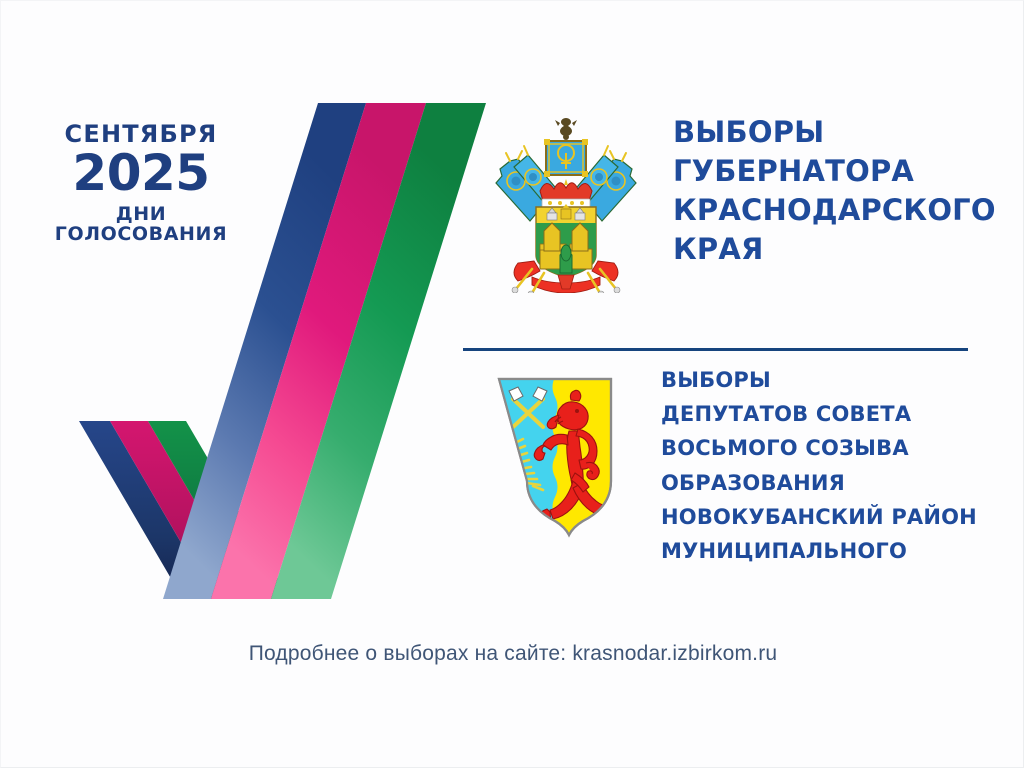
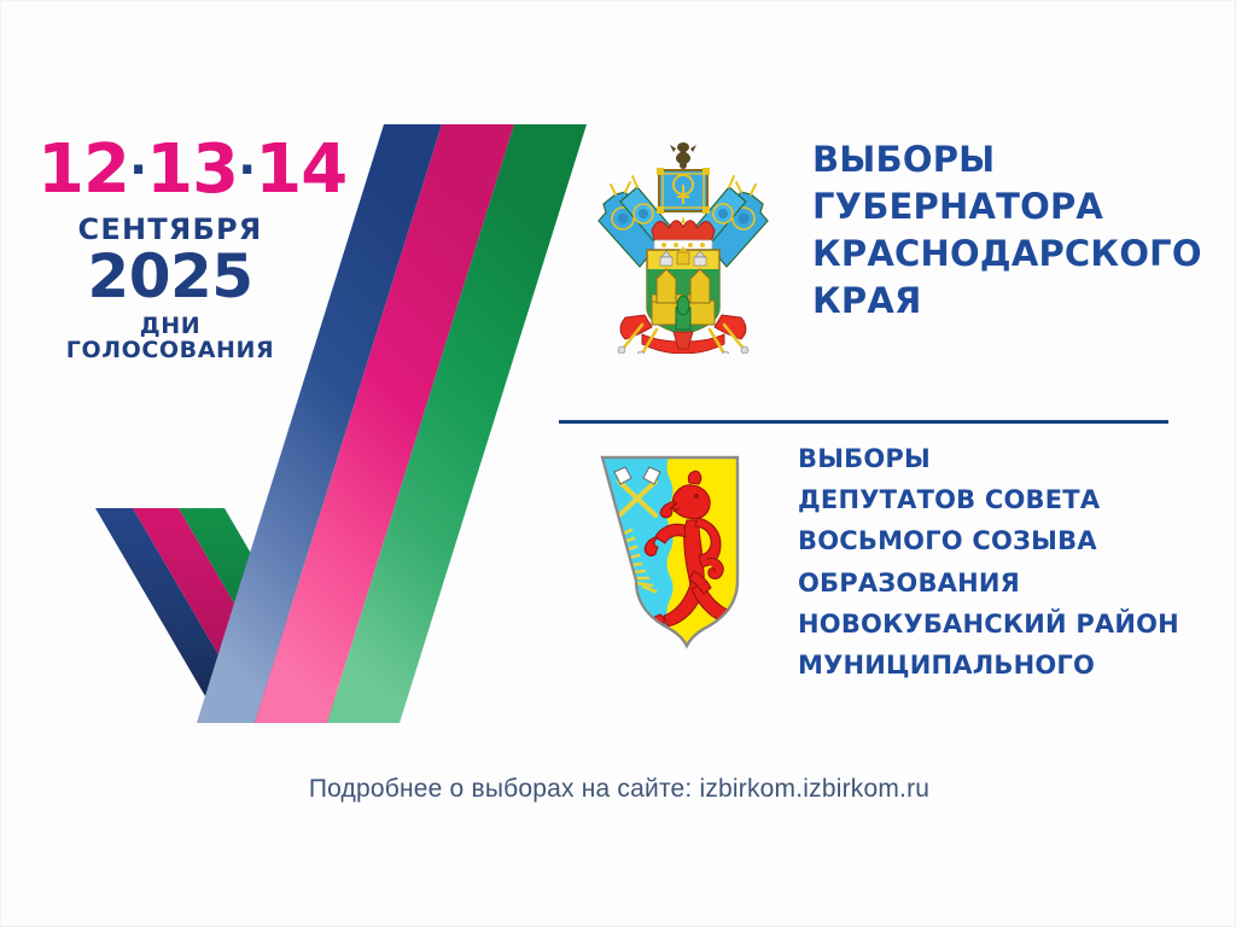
+ 12·13·14
  СЕНТЯБРЯ
  2025
  ДНИ
  ГОЛОСОВАНИЯ
  ВЫБОРЫ
  ГУБЕРНАТОРА
  КРАСНОДАРСКОГО
  КРАЯ
  ВЫБОРЫ
  ДЕПУТАТОВ СОВЕТА
  ВОСЬМОГО СОЗЫВА
  ОБРАЗОВАНИЯ
  НОВОКУБАНСКИЙ РАЙОН
  МУНИЦИПАЛЬНОГО
- Подробнее о выборах на сайте: krasnodar.izbirkom.ru
+ Подробнее о выборах на сайте: izbirkom.izbirkom.ru
